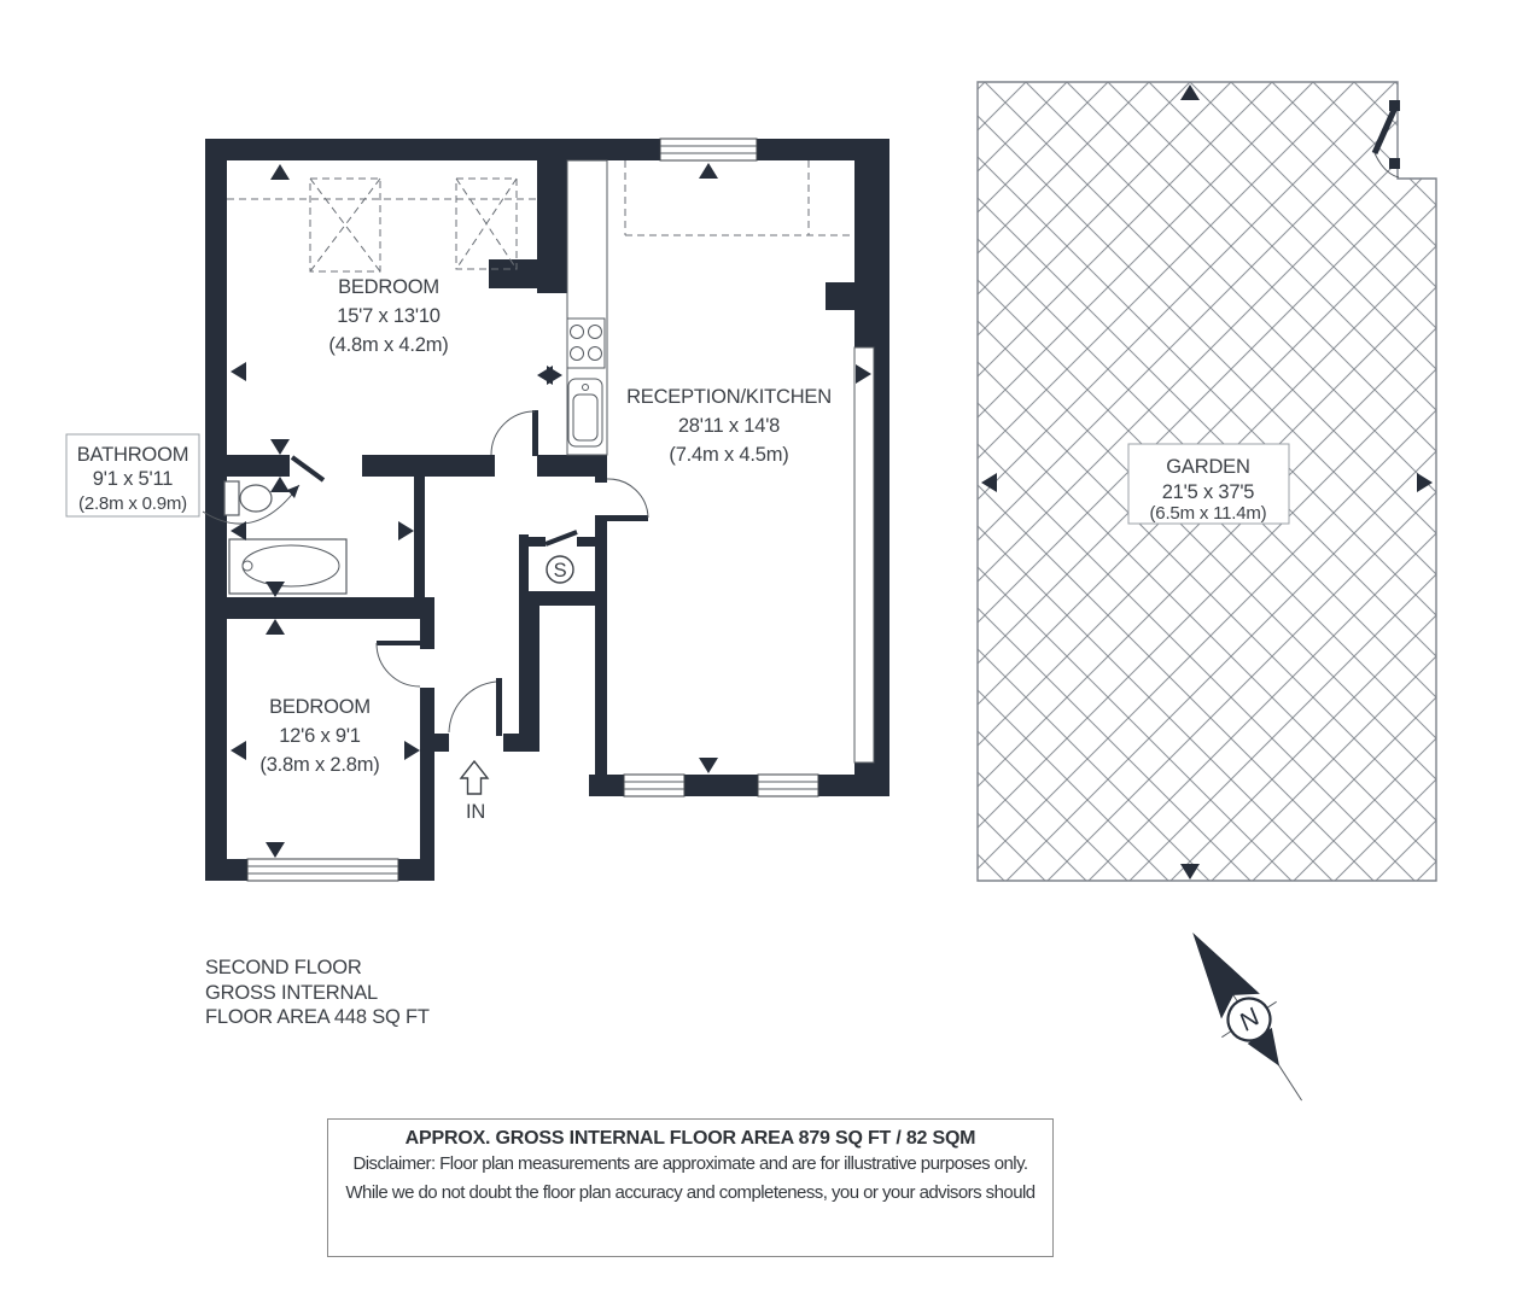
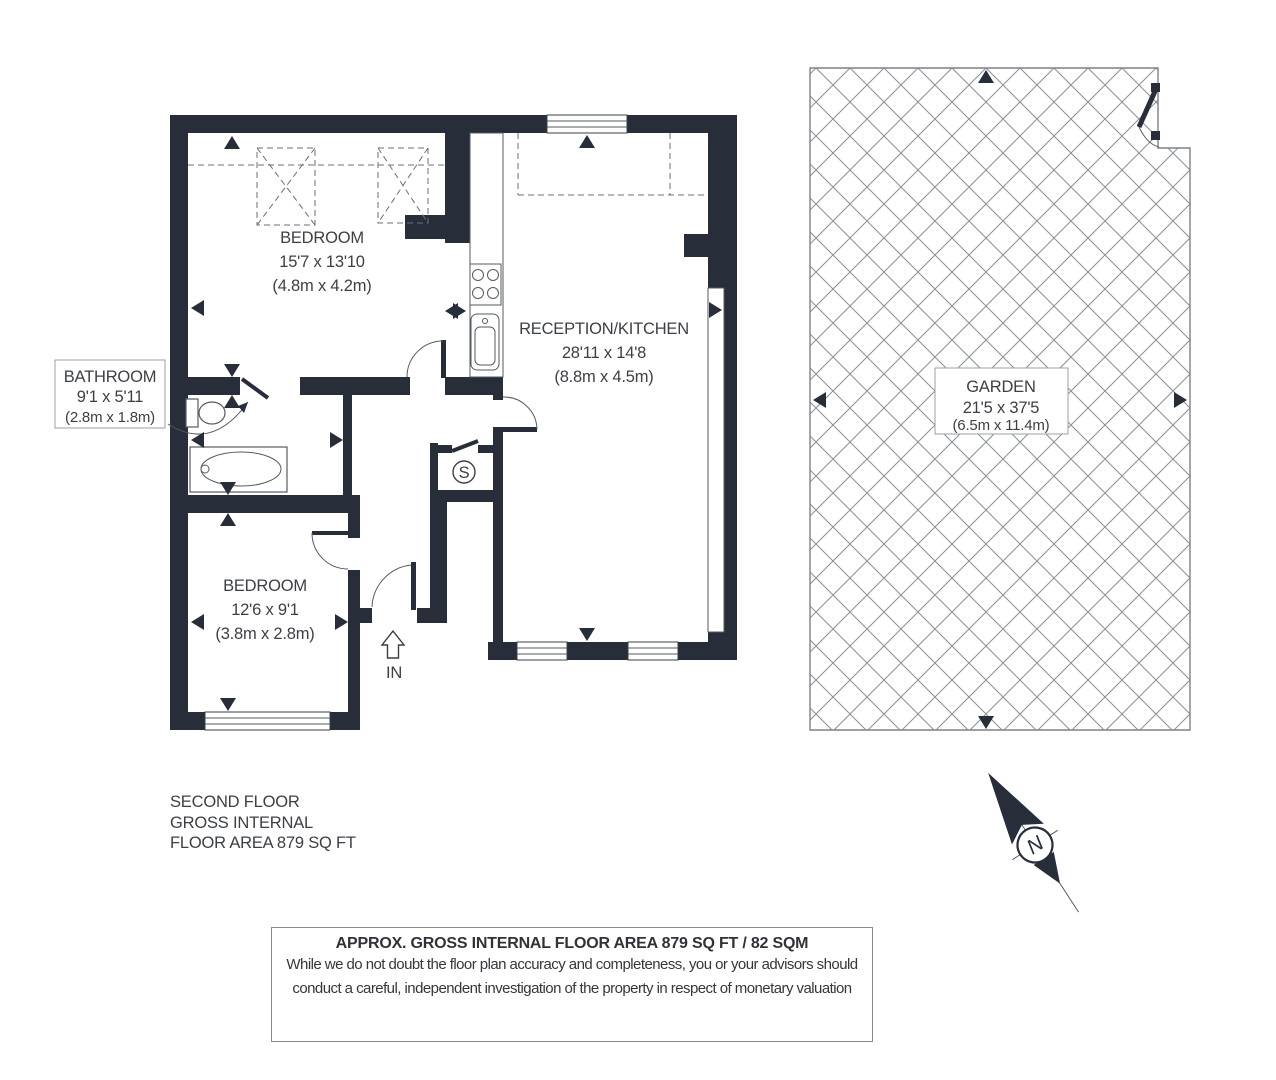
  GARDEN
  21'5 x 37'5
  (6.5m x 11.4m)
  S
  IN
  BEDROOM
  15'7 x 13'10
  (4.8m x 4.2m)
  RECEPTION/KITCHEN
  28'11 x 14'8
- (7.4m x 4.5m)
+ (8.8m x 4.5m)
  BEDROOM
  12'6 x 9'1
  (3.8m x 2.8m)
  BATHROOM
  9'1 x 5'11
- (2.8m x 0.9m)
+ (2.8m x 1.8m)
  SECOND FLOOR
  GROSS INTERNAL
- FLOOR AREA 448 SQ FT
+ FLOOR AREA 879 SQ FT
  APPROX. GROSS INTERNAL FLOOR AREA 879 SQ FT / 82 SQM
- Disclaimer: Floor plan measurements are approximate and are for illustrative purposes only.
  While we do not doubt the floor plan accuracy and completeness, you or your advisors should
+ conduct a careful, independent investigation of the property in respect of monetary valuation
